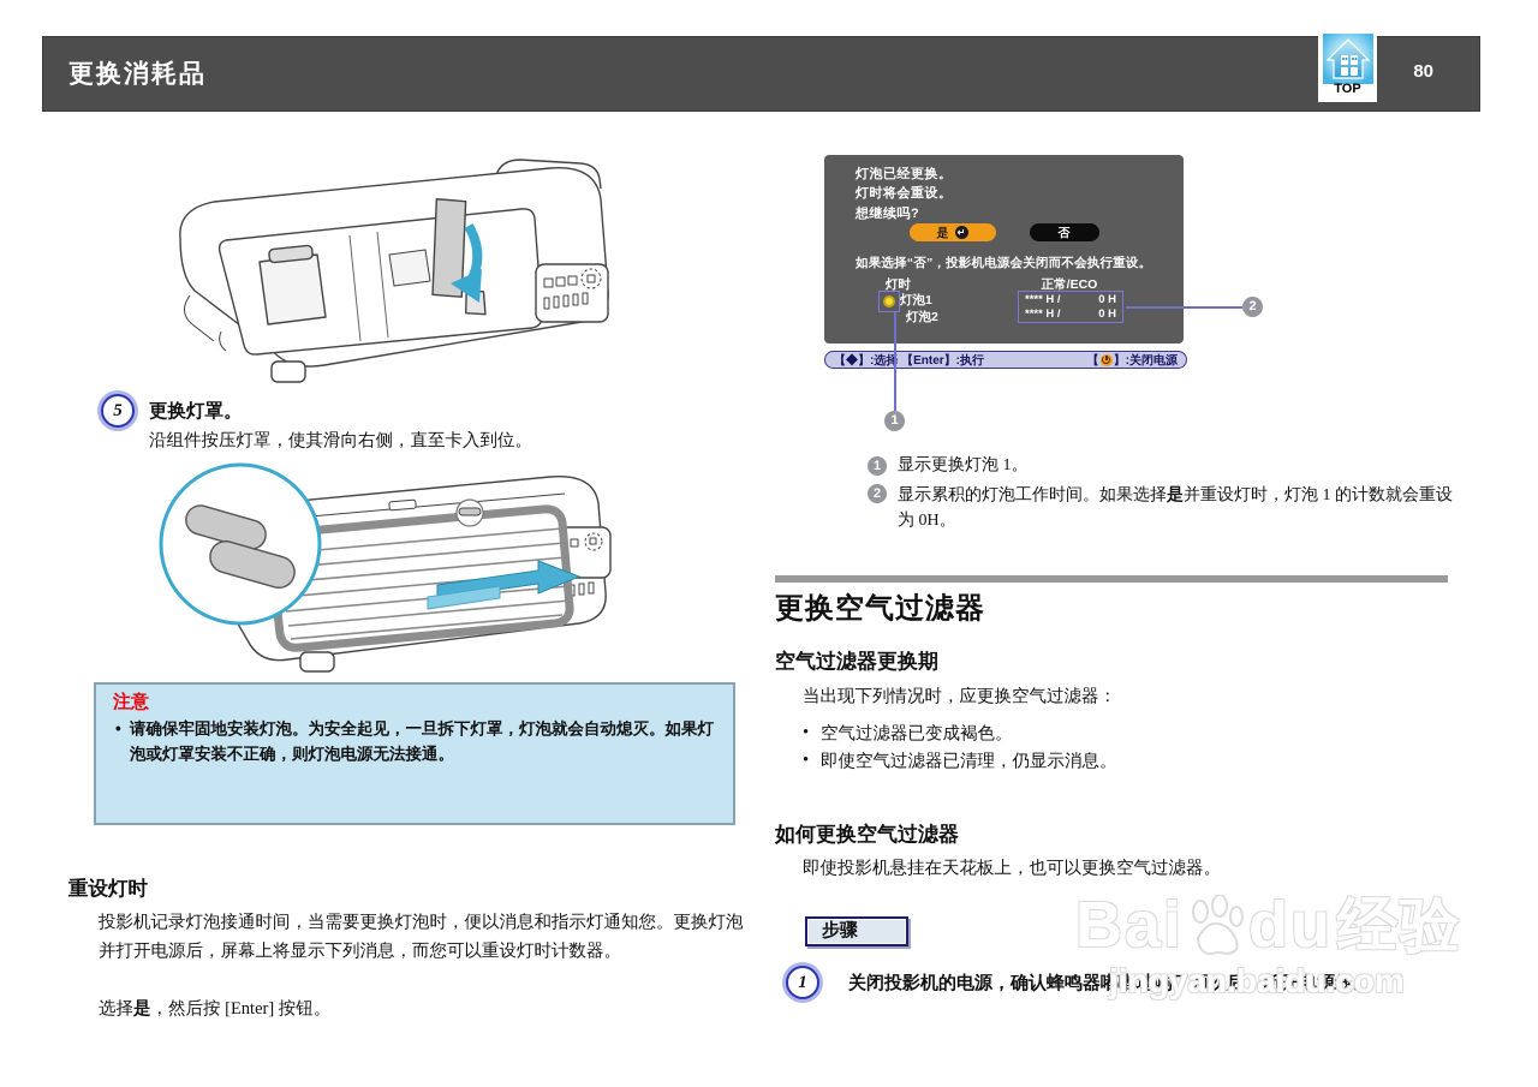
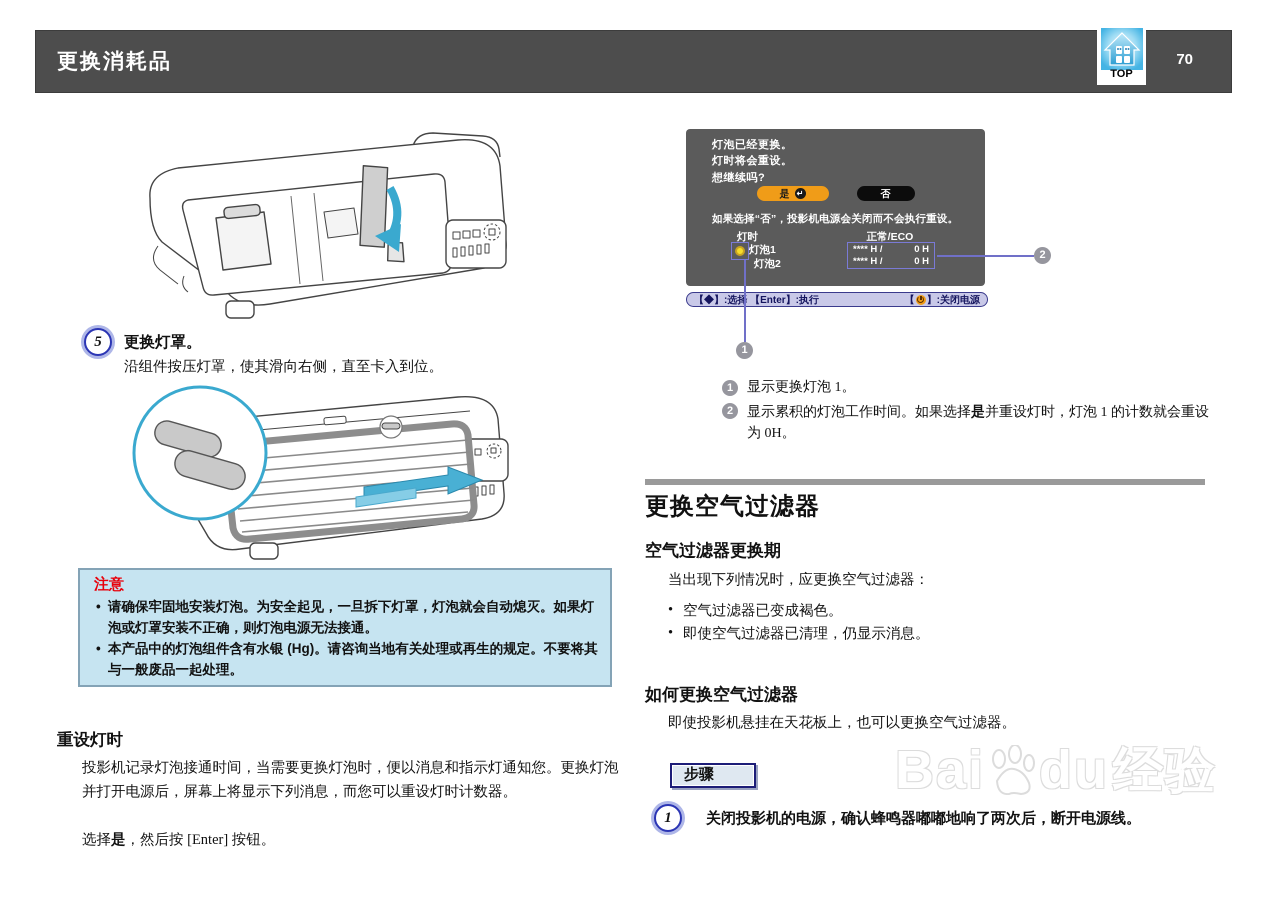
  更换消耗品
- 80
+ 70
  TOP
  5
  更换灯罩。
  沿组件按压灯罩，使其滑向右侧，直至卡入到位。
  注意
  请确保牢固地安装灯泡。为安全起见，一旦拆下灯罩，灯泡就会自动熄灭。如果灯泡或灯罩安装不正确，则灯泡电源无法接通。
+ 本产品中的灯泡组件含有水银 (Hg)。请咨询当地有关处理或再生的规定。不要将其与一般废品一起处理。
  重设灯时
  投影机记录灯泡接通时间，当需要更换灯泡时，便以消息和指示灯通知您。更换灯泡并打开电源后，屏幕上将显示下列消息，而您可以重设灯时计数器。
  选择是，然后按 [Enter] 按钮。
  灯泡已经更换。
  灯时将会重设。
  想继续吗?
  是
  ↵
  否
  如果选择“否”，投影机电源会关闭而不会执行重设。
  灯时
  灯泡1
  灯泡2
  正常/ECO
  **** H /
  0 H
  **** H /
  0 H
  【◆】:选择 【Enter】:执行
  【
  】:关闭电源
  1
  2
  1
  显示更换灯泡 1。
  2
  显示累积的灯泡工作时间。如果选择是并重设灯时，灯泡 1 的计数就会重设为 0H。
  更换空气过滤器
  空气过滤器更换期
  当出现下列情况时，应更换空气过滤器：
  空气过滤器已变成褐色。
  即使空气过滤器已清理，仍显示消息。
  如何更换空气过滤器
  即使投影机悬挂在天花板上，也可以更换空气过滤器。
  步骤
  1
  关闭投影机的电源，确认蜂鸣器嘟嘟地响了两次后，断开电源线。
  Bai
  du
  经验
- jingyan.baidu.com
